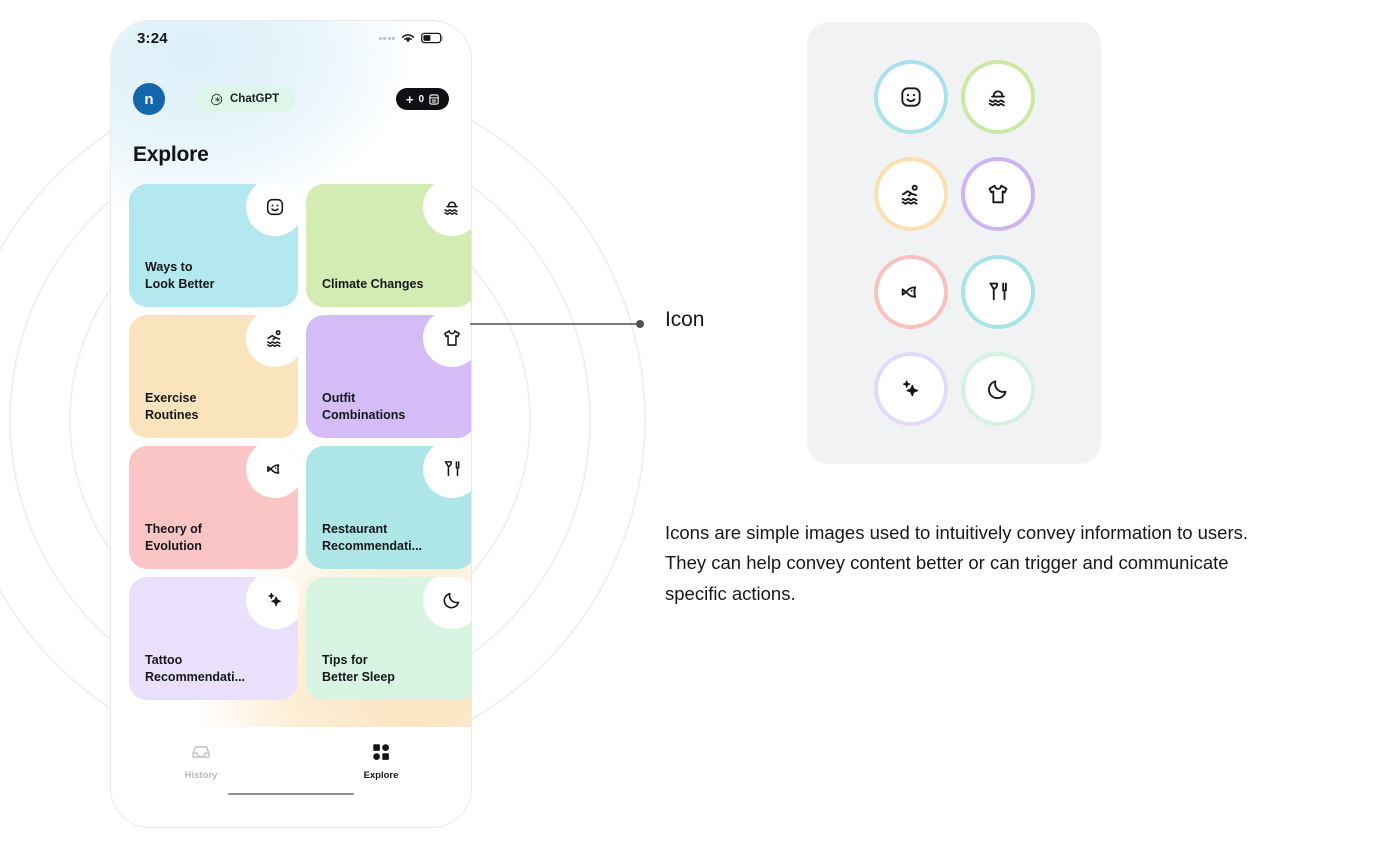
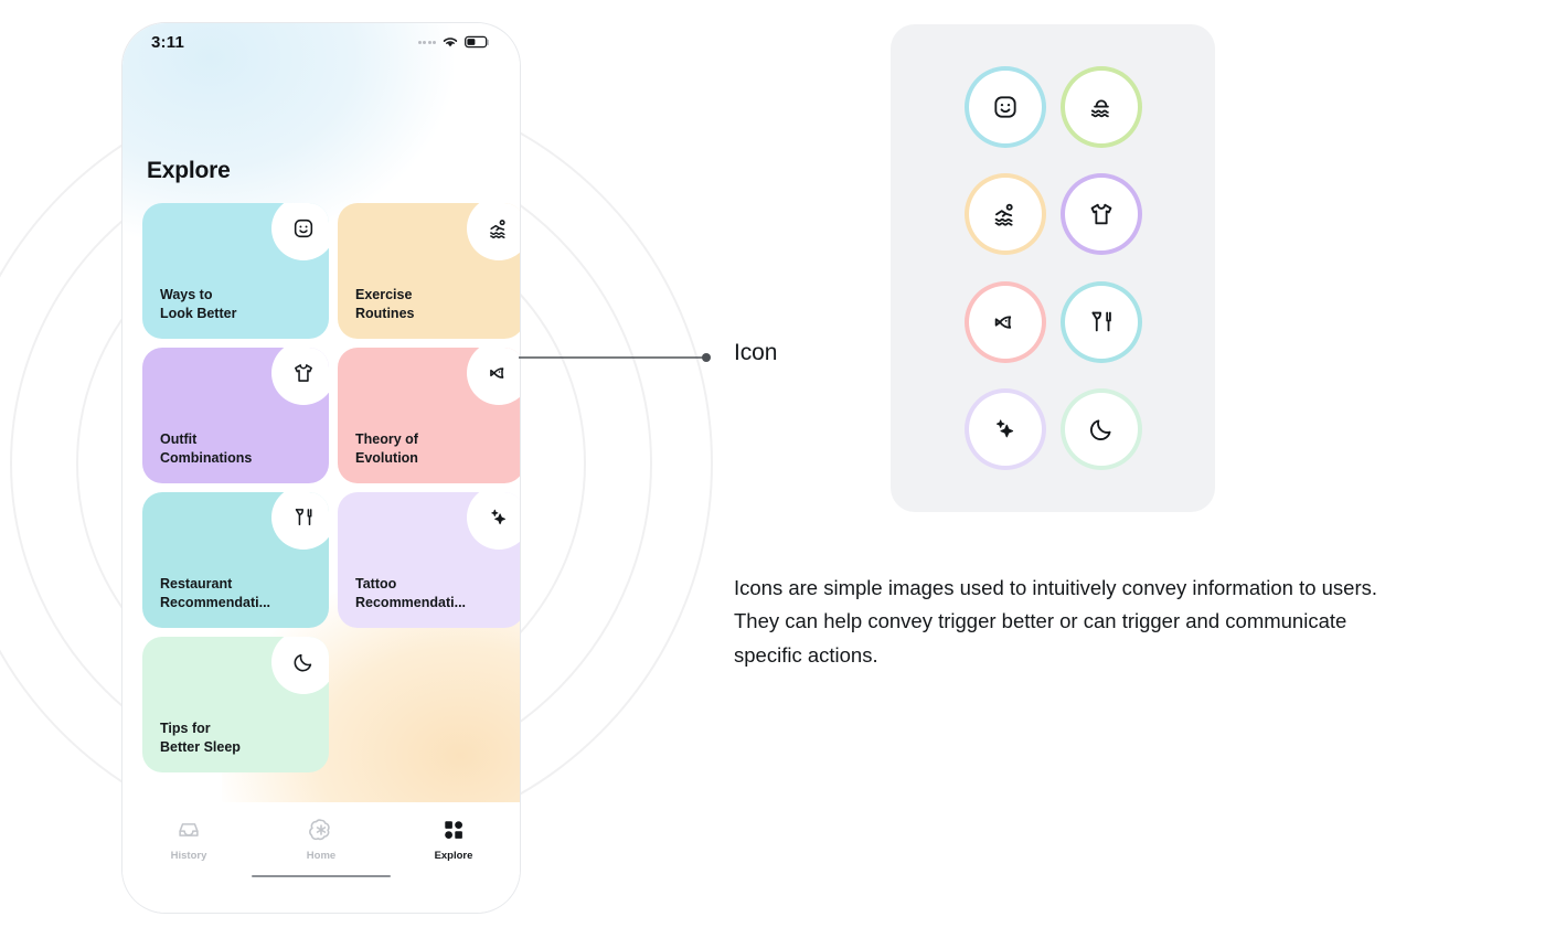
- 3:24
+ 3:11
- n
- ChatGPT
- +
- 0
  Explore
  Ways to
  Look Better
- Climate Changes
  Exercise
  Routines
  Outfit
  Combinations
  Theory of
  Evolution
  Restaurant
  Recommendati...
  Tattoo
  Recommendati...
  Tips for
  Better Sleep
  History
+ Home
  Explore
  Icon
- Icons are simple images used to intuitively convey information to users. They can help convey content better or can trigger and communicate specific actions.
+ Icons are simple images used to intuitively convey information to users. They can help convey trigger better or can trigger and communicate specific actions.
